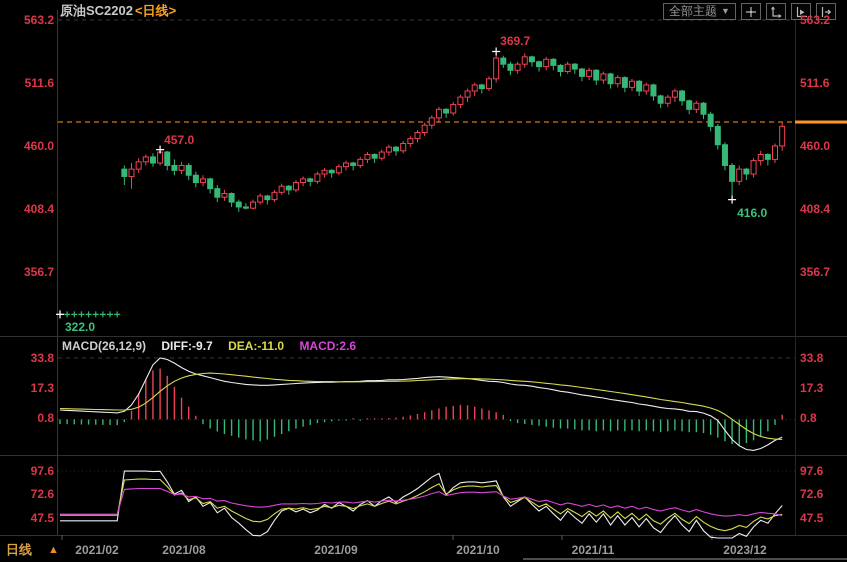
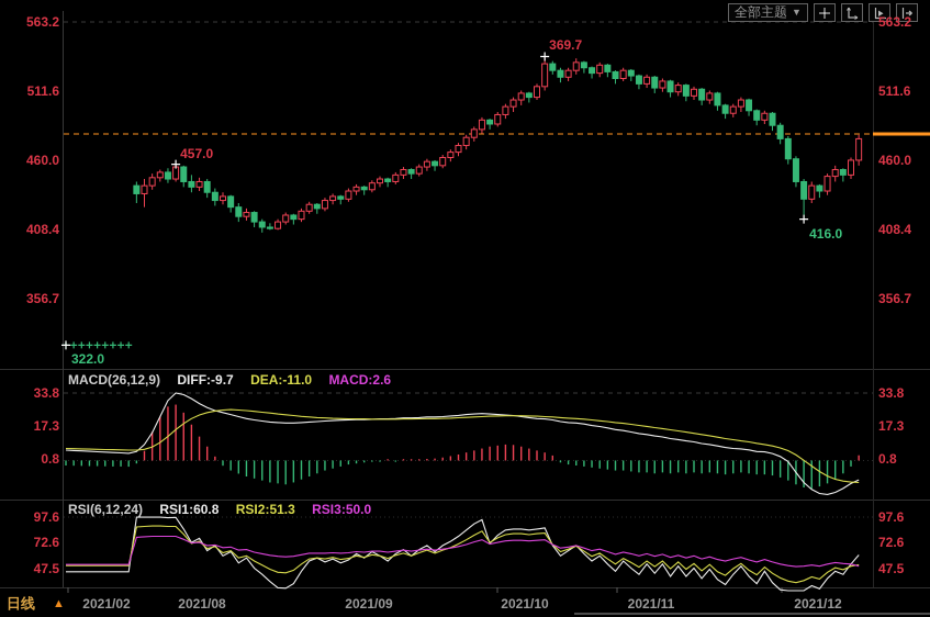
- 原油SC2202 <日线>
  全部主题
  ▼
  MACD(26,12,9) DIFF:-9.7 DEA:-11.0 MACD:2.6
+ RSI(6,12,24) RSI1:60.8 RSI2:51.3 RSI3:50.0
  日线
  ▲
  457.0
  369.7
  416.0
  322.0
  563.2
  563.2
  511.6
  511.6
  460.0
  460.0
  408.4
  408.4
  356.7
  356.7
  33.8
  33.8
  17.3
  17.3
  0.8
  0.8
  97.6
  97.6
  72.6
  72.6
  47.5
  47.5
  2021/02
  2021/08
  2021/09
  2021/10
  2021/11
- 2023/12
+ 2021/12
